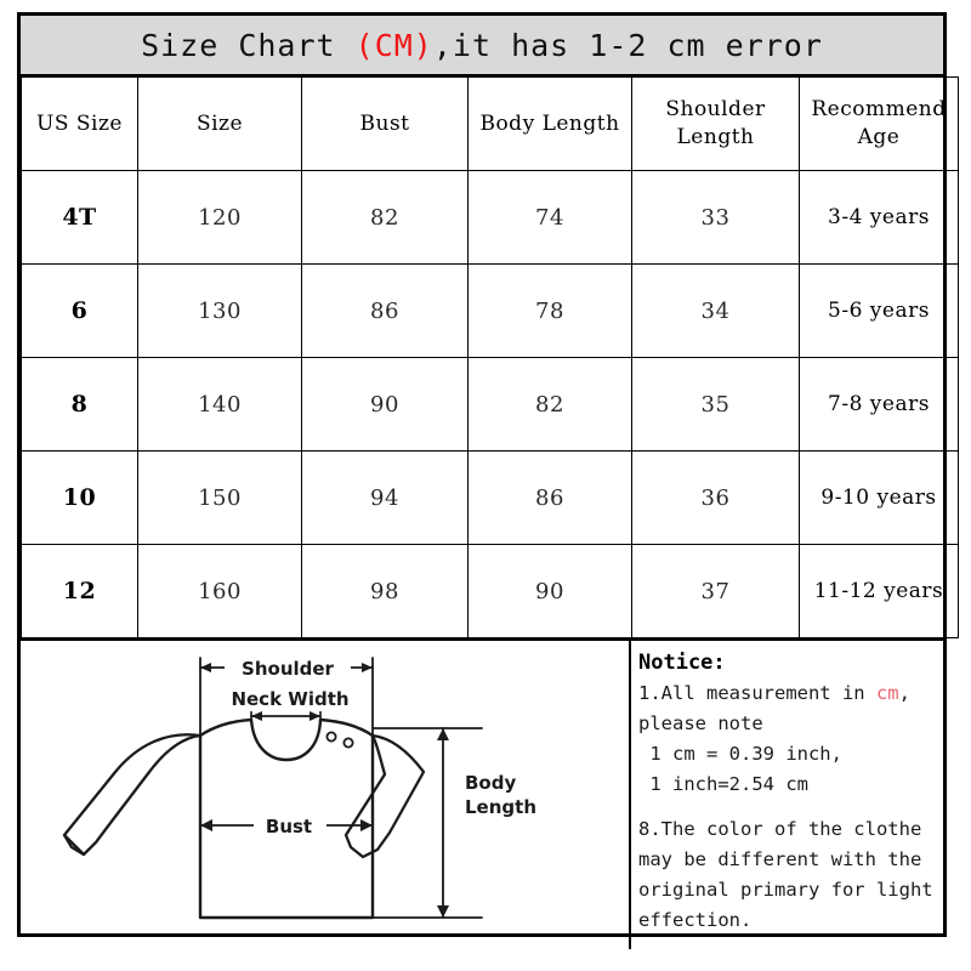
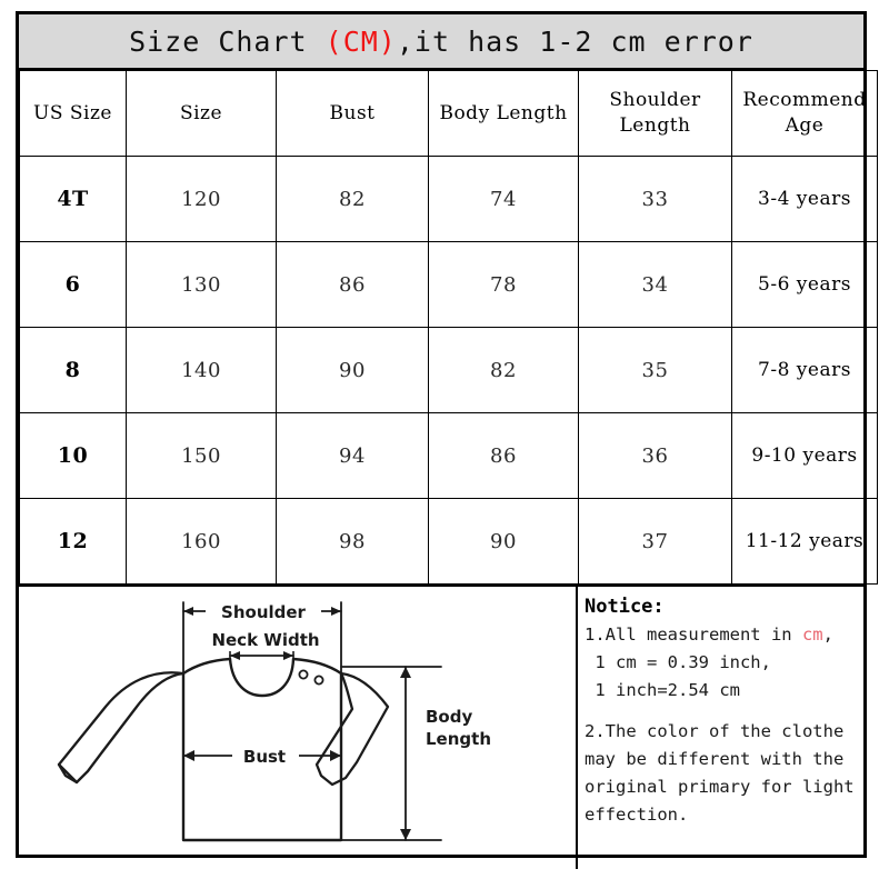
  Size Chart (CM),it has 1-2 cm error
  US Size	Size	Bust	Body Length	ShoulderLength	RecommendAge
  4T	120	82	74	33	3-4 years
  6	130	86	78	34	5-6 years
  8	140	90	82	35	7-8 years
  10	150	94	86	36	9-10 years
  12	160	98	90	37	11-12 years
  Shoulder
  Neck Width
  Bust
  Body
  Length
  Notice:
  1.All measurement in cm,
- please note
  1 cm = 0.39 inch,
  1 inch=2.54 cm
- 8.The color of the clothe
+ 2.The color of the clothe
  may be different with the
  original primary for light
  effection.
